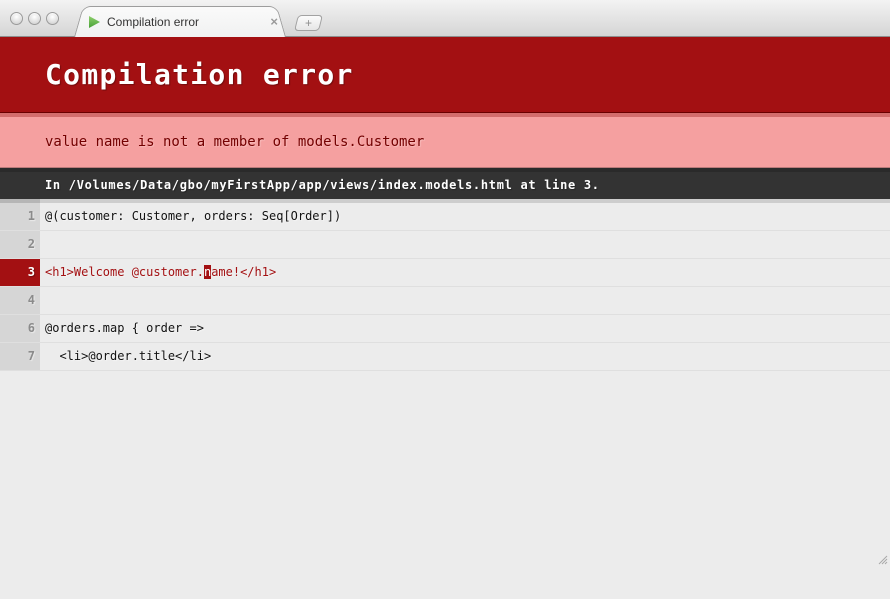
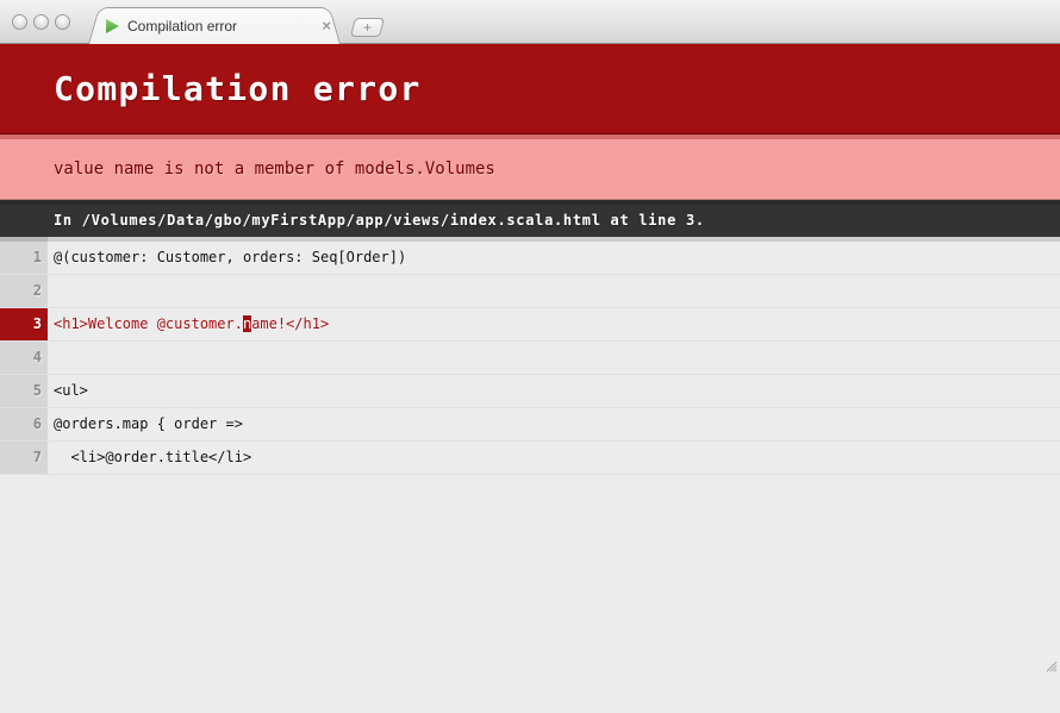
  Compilation error
  ×
  Compilation error
- value name is not a member of models.Customer
+ value name is not a member of models.Volumes
- In /Volumes/Data/gbo/myFirstApp/app/views/index.models.html at line 3.
+ In /Volumes/Data/gbo/myFirstApp/app/views/index.scala.html at line 3.
  1
  @(customer: Customer, orders: Seq[Order])
  2
  3
  <h1>Welcome @customer.name!</h1>
  4
+ 5
+ <ul>
  6
  @orders.map { order =>
  7
  <li>@order.title</li>
